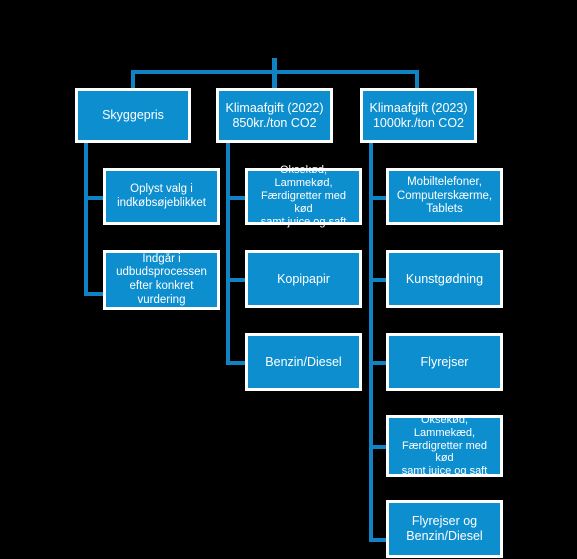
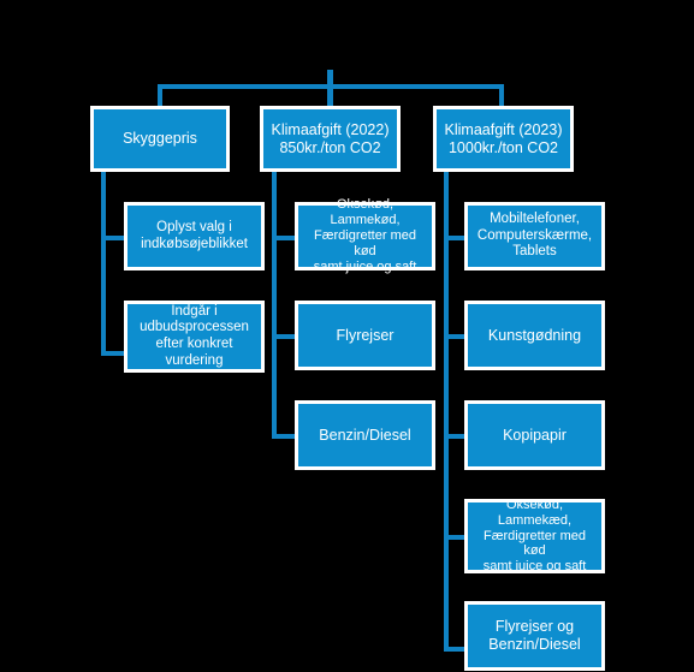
  Skyggepris
  Klimaafgift (2022)
  850kr./ton CO2
  Klimaafgift (2023)
  1000kr./ton CO2
  Oplyst valg i
  indkøbsøjeblikket
  Indgår i
  udbudsprocessen
  efter konkret
  vurdering
  Oksekød, Lammekød,
  Færdigretter med kød
  samt juice og saft
- Kopipapir
+ Flyrejser
  Benzin/Diesel
  Mobiltelefoner,
  Computerskærme,
  Tablets
  Kunstgødning
- Flyrejser
+ Kopipapir
  Oksekød,
  Lammekæd,
  Færdigretter med kød
  samt juice og saft
  Flyrejser og
  Benzin/Diesel
